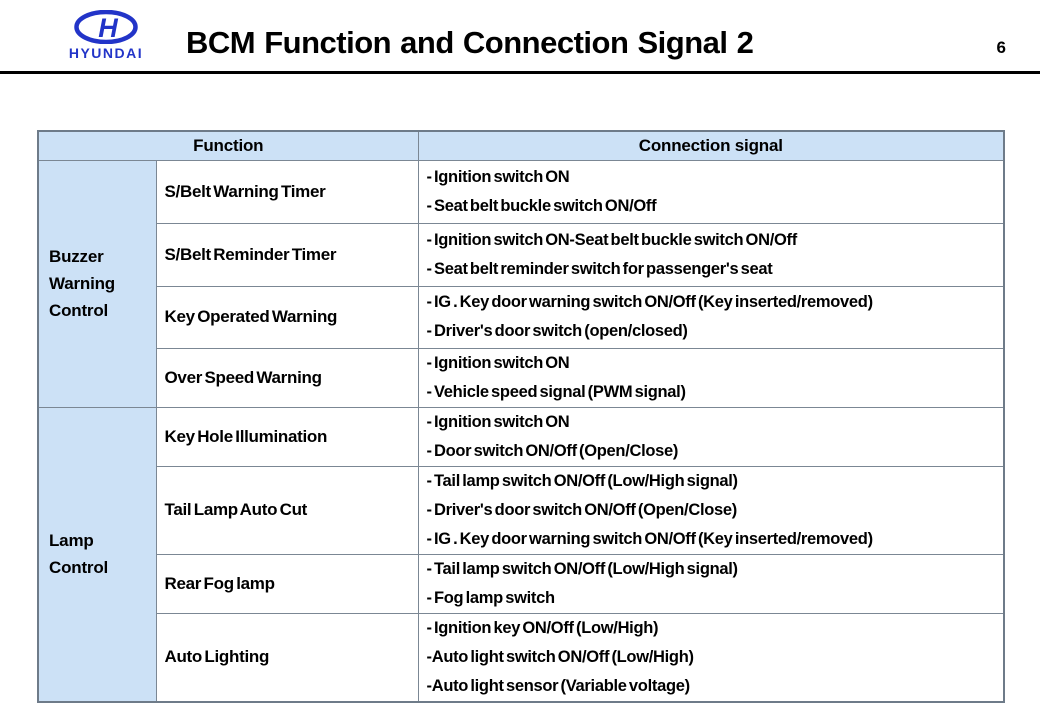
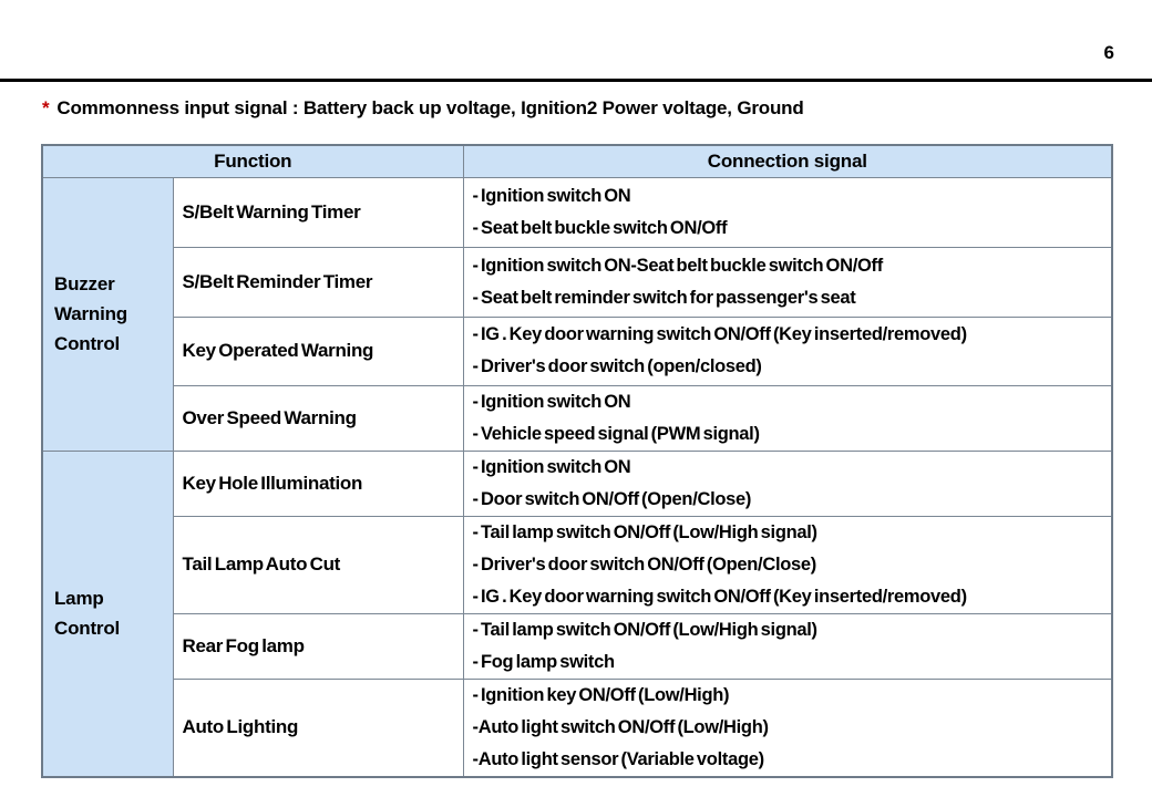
- H
- HYUNDAI
- BCM Function and Connection Signal 2
  6
+ * Commonness input signal : Battery back up voltage, Ignition2 Power voltage, Ground
  Function	Connection signal
  Buzzer Warning Control	S/Belt Warning Timer	- Ignition switch ON - Seat belt buckle switch ON/Off
  S/Belt Reminder Timer	- Ignition switch ON-Seat belt buckle switch ON/Off - Seat belt reminder switch for passenger's seat
  Key Operated Warning	- IG . Key door warning switch ON/Off (Key inserted/removed) - Driver's door switch (open/closed)
  Over Speed Warning	- Ignition switch ON - Vehicle speed signal (PWM signal)
  Lamp Control	Key Hole Illumination	- Ignition switch ON - Door switch ON/Off (Open/Close)
  Tail Lamp Auto Cut	- Tail lamp switch ON/Off (Low/High signal) - Driver's door switch ON/Off (Open/Close) - IG . Key door warning switch ON/Off (Key inserted/removed)
  Rear Fog lamp	- Tail lamp switch ON/Off (Low/High signal) - Fog lamp switch
  Auto Lighting	- Ignition key ON/Off (Low/High) -Auto light switch ON/Off (Low/High) -Auto light sensor (Variable voltage)
